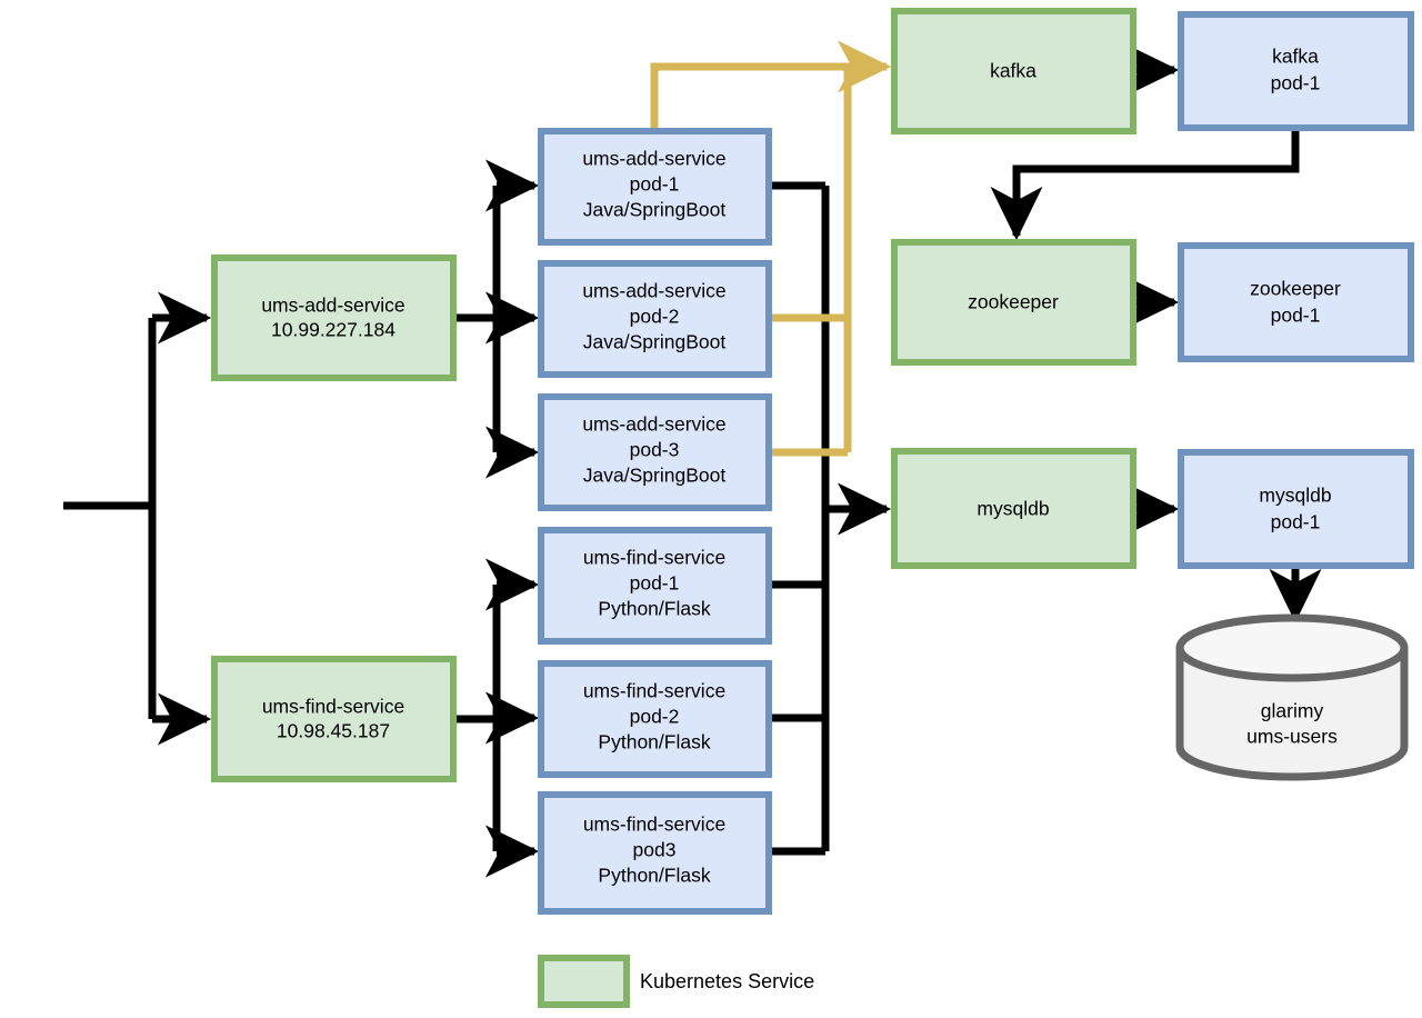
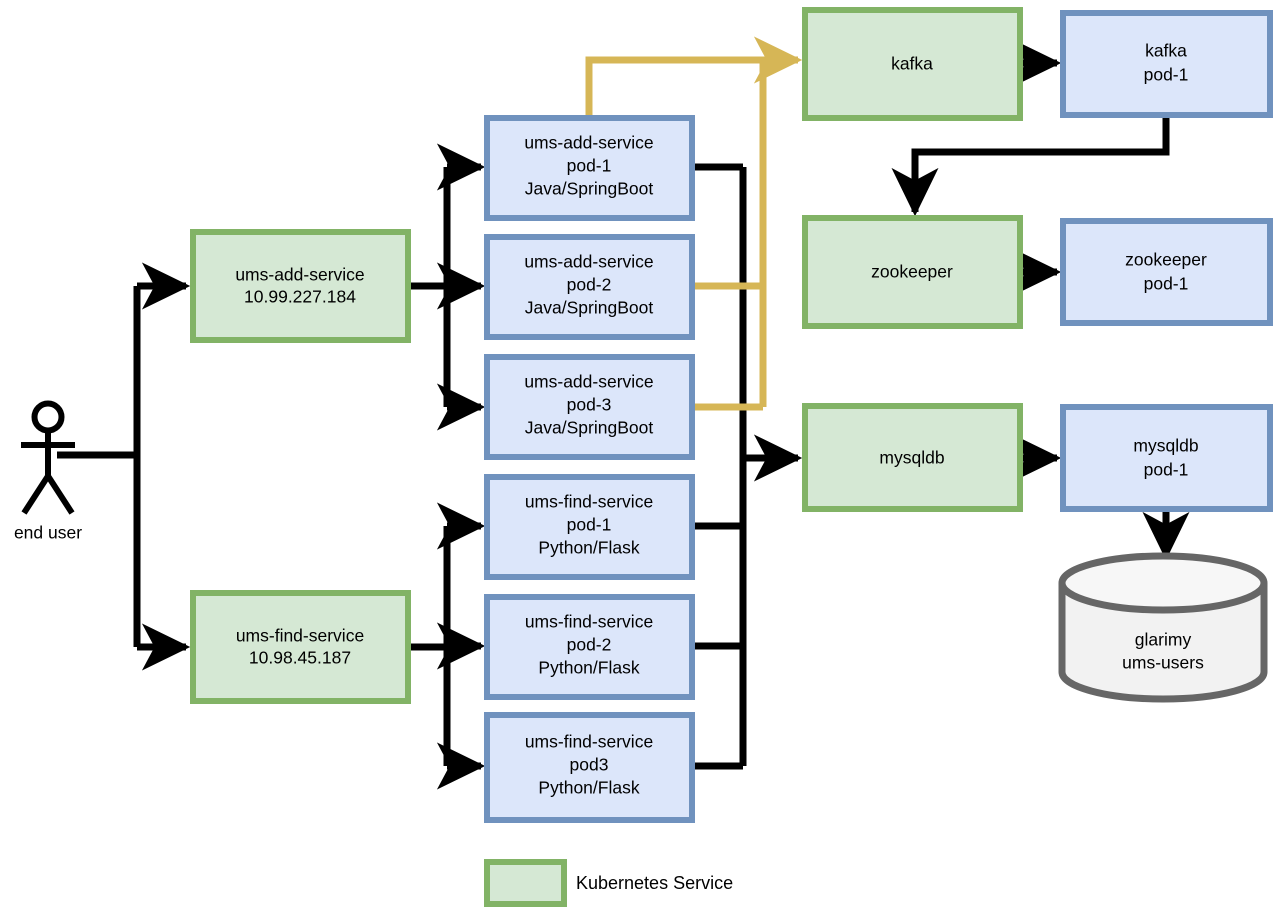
+ end user
  ums-add-service
  10.99.227.184
  ums-find-service
  10.98.45.187
  kafka
  zookeeper
  mysqldb
  ums-add-service
  pod-1
  Java/SpringBoot
  ums-add-service
  pod-2
  Java/SpringBoot
  ums-add-service
  pod-3
  Java/SpringBoot
  ums-find-service
  pod-1
  Python/Flask
  ums-find-service
  pod-2
  Python/Flask
  ums-find-service
  pod3
  Python/Flask
  kafka
  pod-1
  zookeeper
  pod-1
  mysqldb
  pod-1
  glarimy
  ums-users
  Kubernetes Service
